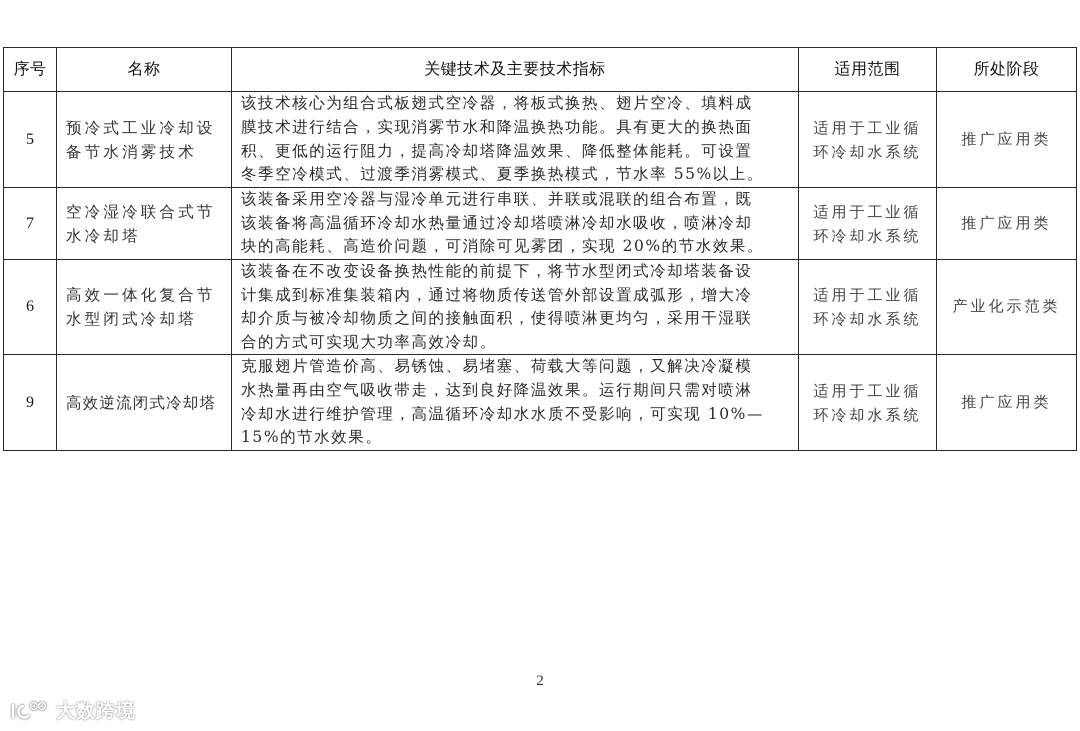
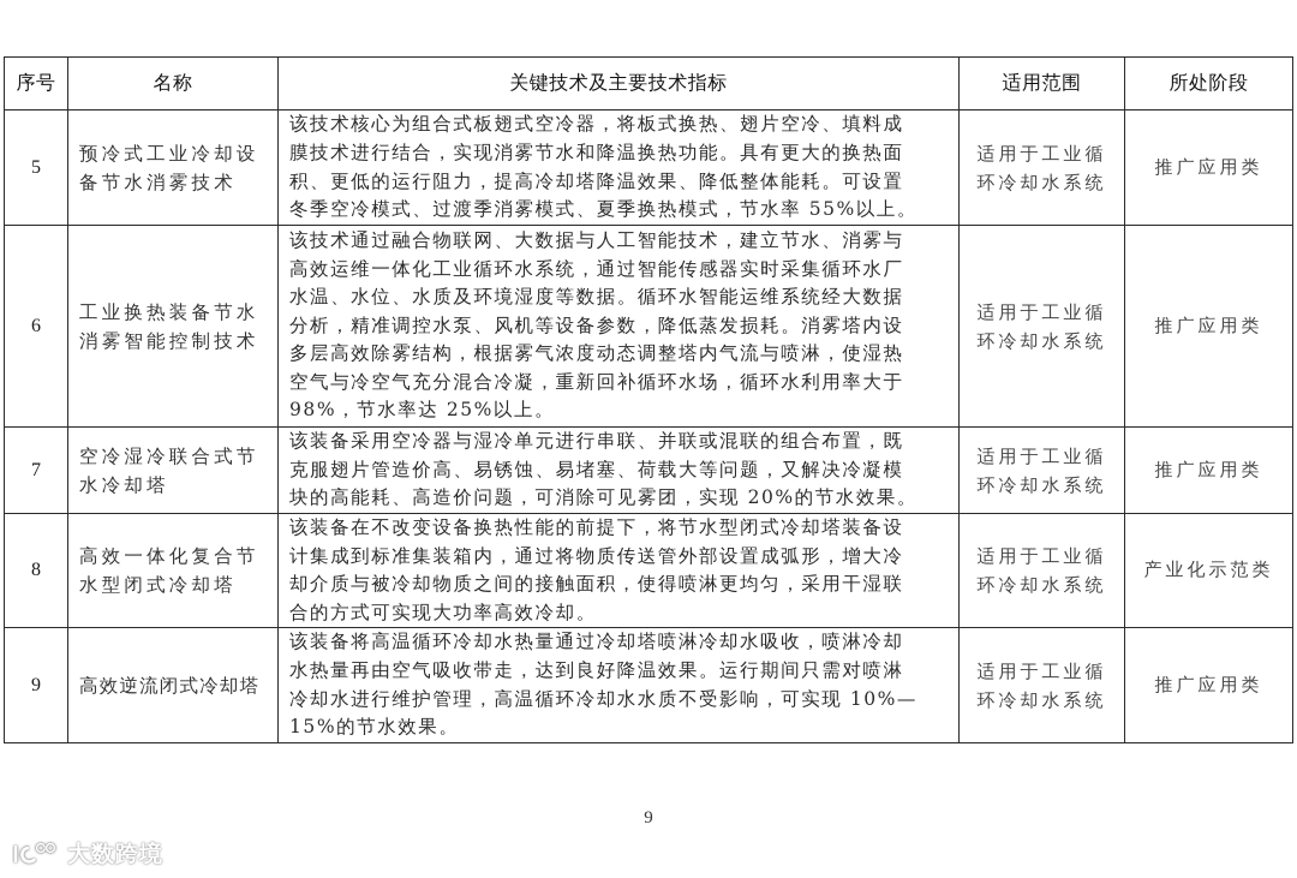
  序号	名称	关键技术及主要技术指标	适用范围	所处阶段
  5	预冷式工业冷却设 备节水消雾技术	该技术核心为组合式板翅式空冷器，将板式换热、翅片空冷、填料成 膜技术进行结合，实现消雾节水和降温换热功能。具有更大的换热面 积、更低的运行阻力，提高冷却塔降温效果、降低整体能耗。可设置 冬季空冷模式、过渡季消雾模式、夏季换热模式，节水率 55%以上。	适用于工业循 环冷却水系统	推广应用类
+ 6	工业换热装备节水 消雾智能控制技术	该技术通过融合物联网、大数据与人工智能技术，建立节水、消雾与 高效运维一体化工业循环水系统，通过智能传感器实时采集循环水厂 水温、水位、水质及环境湿度等数据。循环水智能运维系统经大数据 分析，精准调控水泵、风机等设备参数，降低蒸发损耗。消雾塔内设 多层高效除雾结构，根据雾气浓度动态调整塔内气流与喷淋，使湿热 空气与冷空气充分混合冷凝，重新回补循环水场，循环水利用率大于 98%，节水率达 25%以上。	适用于工业循 环冷却水系统	推广应用类
- 7	空冷湿冷联合式节 水冷却塔	该装备采用空冷器与湿冷单元进行串联、并联或混联的组合布置，既 该装备将高温循环冷却水热量通过冷却塔喷淋冷却水吸收，喷淋冷却 块的高能耗、高造价问题，可消除可见雾团，实现 20%的节水效果。	适用于工业循 环冷却水系统	推广应用类
+ 7	空冷湿冷联合式节 水冷却塔	该装备采用空冷器与湿冷单元进行串联、并联或混联的组合布置，既 克服翅片管造价高、易锈蚀、易堵塞、荷载大等问题，又解决冷凝模 块的高能耗、高造价问题，可消除可见雾团，实现 20%的节水效果。	适用于工业循 环冷却水系统	推广应用类
- 6	高效一体化复合节 水型闭式冷却塔	该装备在不改变设备换热性能的前提下，将节水型闭式冷却塔装备设 计集成到标准集装箱内，通过将物质传送管外部设置成弧形，增大冷 却介质与被冷却物质之间的接触面积，使得喷淋更均匀，采用干湿联 合的方式可实现大功率高效冷却。	适用于工业循 环冷却水系统	产业化示范类
+ 8	高效一体化复合节 水型闭式冷却塔	该装备在不改变设备换热性能的前提下，将节水型闭式冷却塔装备设 计集成到标准集装箱内，通过将物质传送管外部设置成弧形，增大冷 却介质与被冷却物质之间的接触面积，使得喷淋更均匀，采用干湿联 合的方式可实现大功率高效冷却。	适用于工业循 环冷却水系统	产业化示范类
- 9	高效逆流闭式冷却塔	克服翅片管造价高、易锈蚀、易堵塞、荷载大等问题，又解决冷凝模 水热量再由空气吸收带走，达到良好降温效果。运行期间只需对喷淋 冷却水进行维护管理，高温循环冷却水水质不受影响，可实现 10%— 15%的节水效果。	适用于工业循 环冷却水系统	推广应用类
+ 9	高效逆流闭式冷却塔	该装备将高温循环冷却水热量通过冷却塔喷淋冷却水吸收，喷淋冷却 水热量再由空气吸收带走，达到良好降温效果。运行期间只需对喷淋 冷却水进行维护管理，高温循环冷却水水质不受影响，可实现 10%— 15%的节水效果。	适用于工业循 环冷却水系统	推广应用类
- 2
+ 9
  大数跨境
